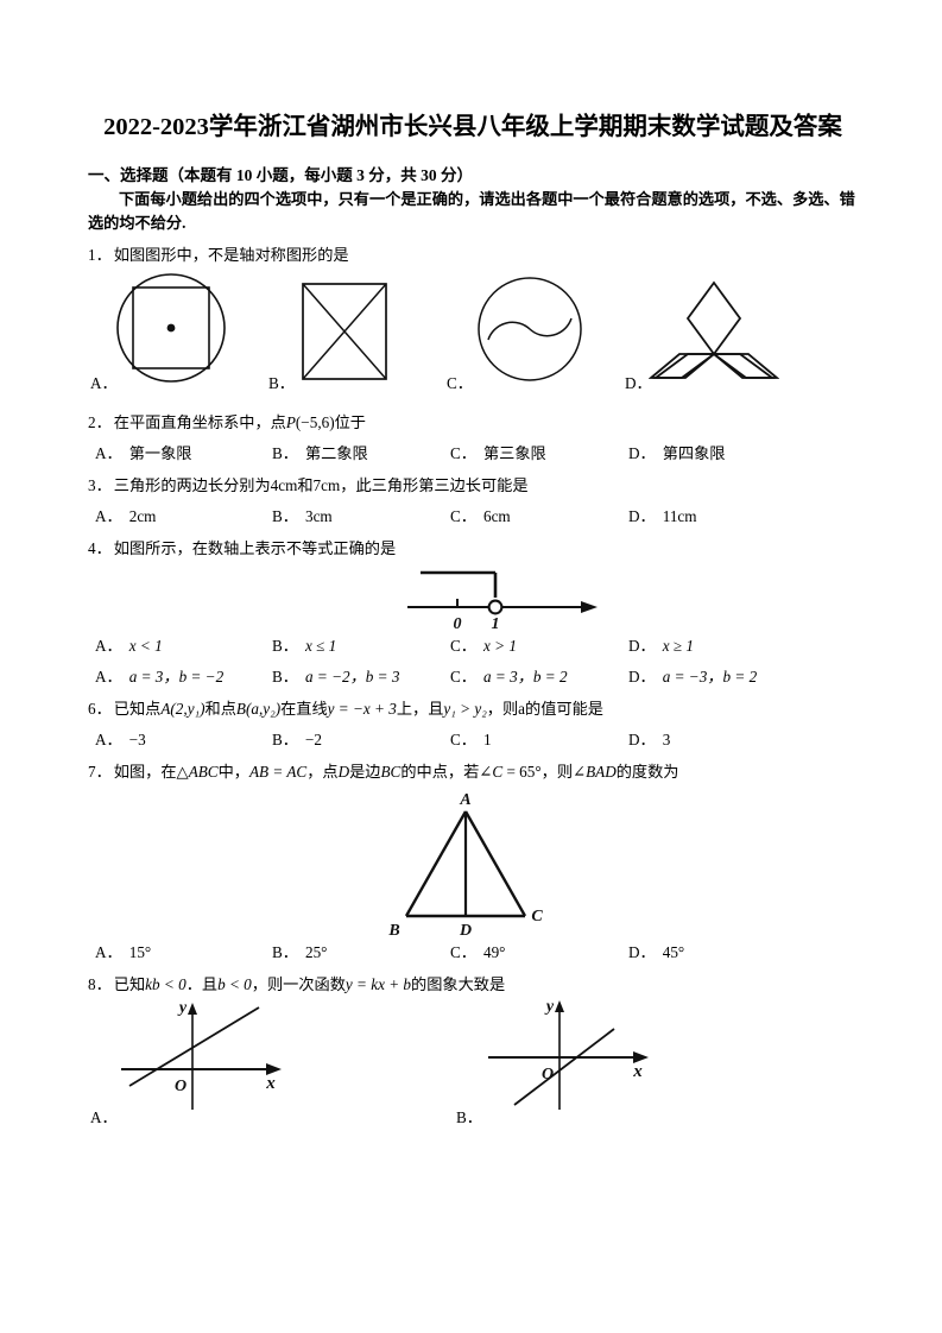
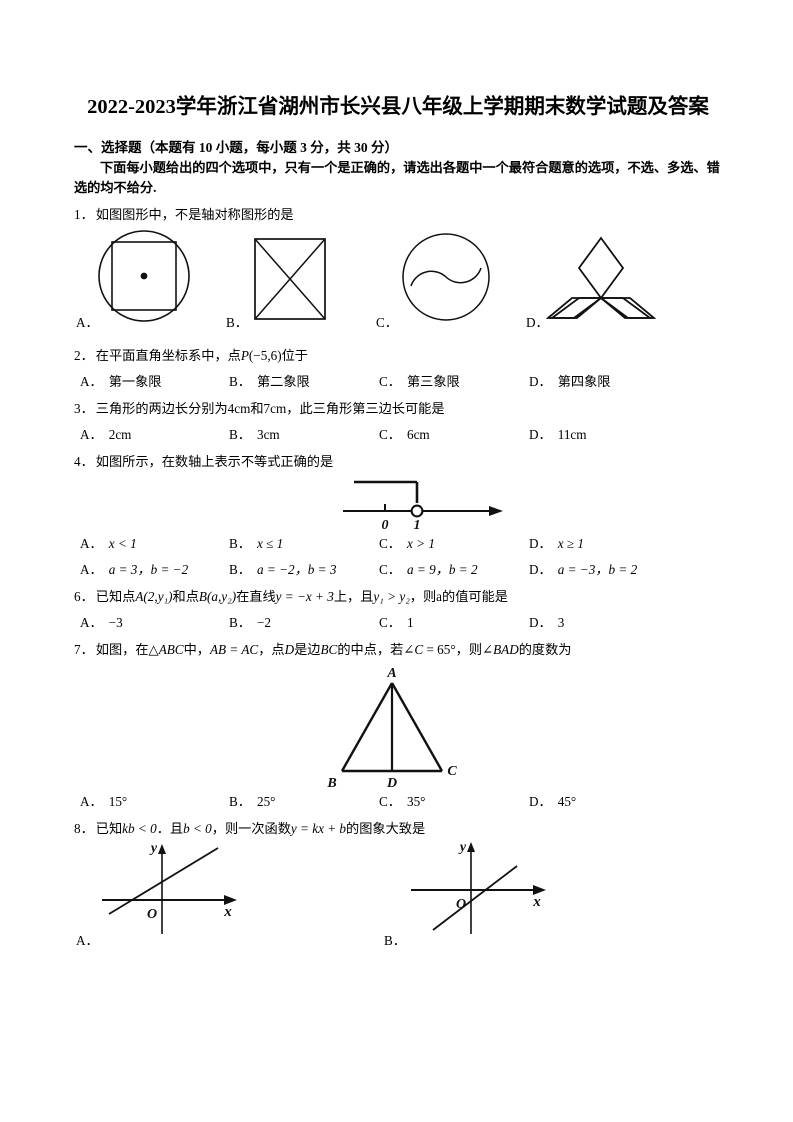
  2022-2023学年浙江省湖州市长兴县八年级上学期期末数学试题及答案
  一、选择题（本题有 10 小题，每小题 3 分，共 30 分）
  下面每小题给出的四个选项中，只有一个是正确的，请选出各题中一个最符合题意的选项，不选、多选、错选的均不给分.
  1． 如图图形中，不是轴对称图形的是
  A．
  B．
  C．
  D．
  2． 在平面直角坐标系中，点P(−5,6)位于
  A． 第一象限
  B． 第二象限
  C． 第三象限
  D． 第四象限
  3． 三角形的两边长分别为4cm和7cm，此三角形第三边长可能是
  A． 2cm
  B． 3cm
  C． 6cm
  D． 11cm
  4． 如图所示，在数轴上表示不等式正确的是
  0
  1
  A． x < 1
  B． x ≤ 1
  C． x > 1
  D． x ≥ 1
  A． a = 3，b = −2
  B． a = −2，b = 3
- C． a = 3，b = 2
+ C． a = 9，b = 2
  D． a = −3，b = 2
  6． 已知点A(2,y₁)和点B(a,y₂)在直线y = −x + 3上，且y₁ > y₂，则a的值可能是
  A． −3
  B． −2
  C． 1
  D． 3
  7． 如图，在△ABC中，AB = AC，点D是边BC的中点，若∠C = 65°，则∠BAD的度数为
  A
  B
  D
  C
  A． 15°
  B． 25°
- C． 49°
+ C． 35°
  D． 45°
  8． 已知kb < 0．且b < 0，则一次函数y = kx + b的图象大致是
  y
  x
  O
  y
  x
  O
  A．
  B．
